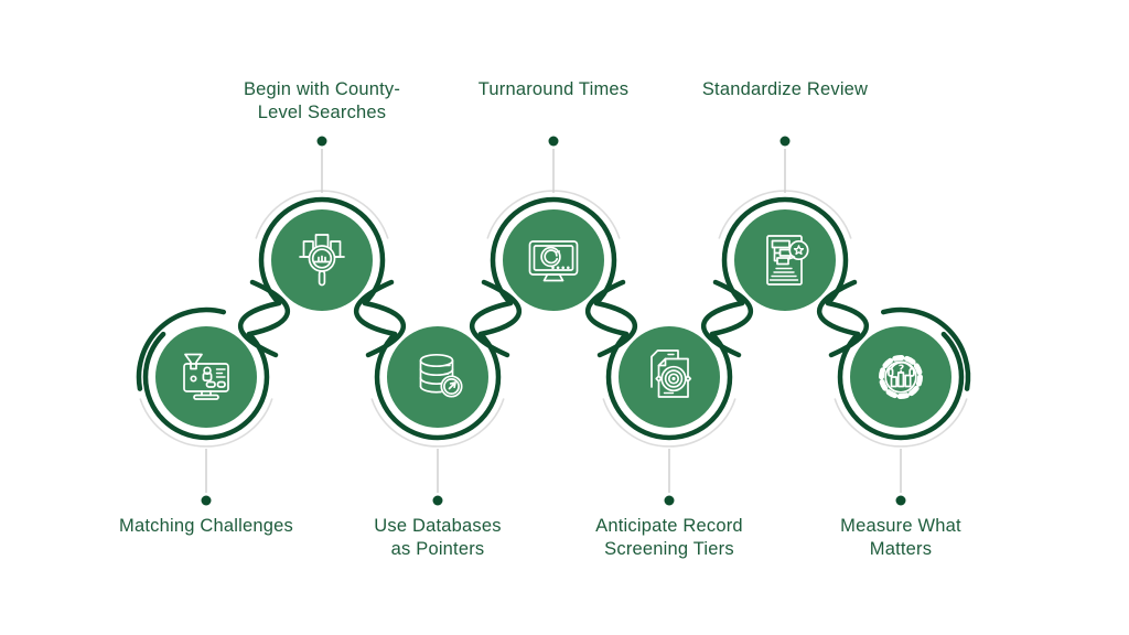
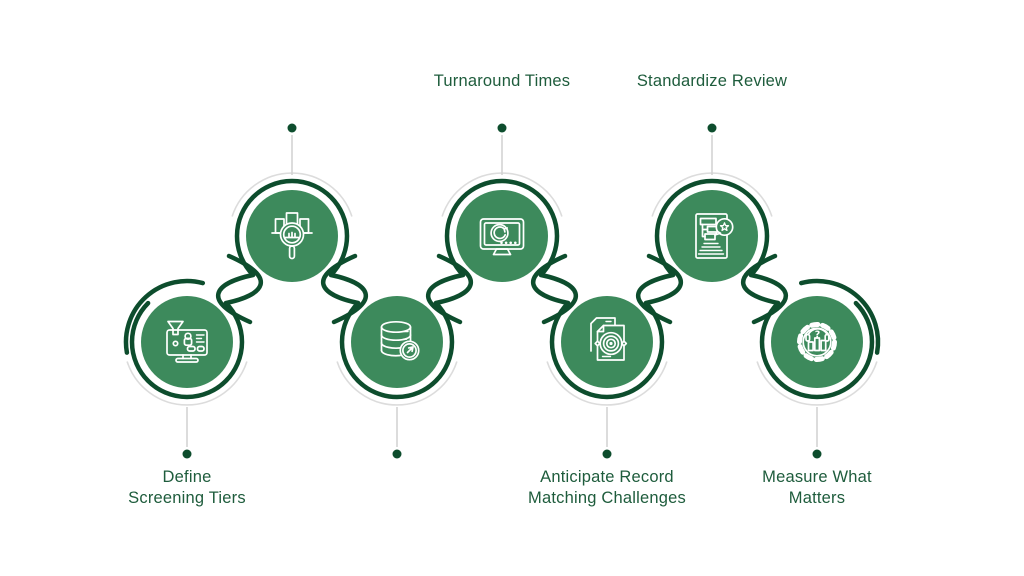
  ?
+ Define
- Matching Challenges
+ Screening Tiers
- Begin with County-
- Level Searches
- Use Databases
- as Pointers
  Turnaround Times
  Anticipate Record
- Screening Tiers
+ Matching Challenges
  Standardize Review
  Measure What
  Matters
